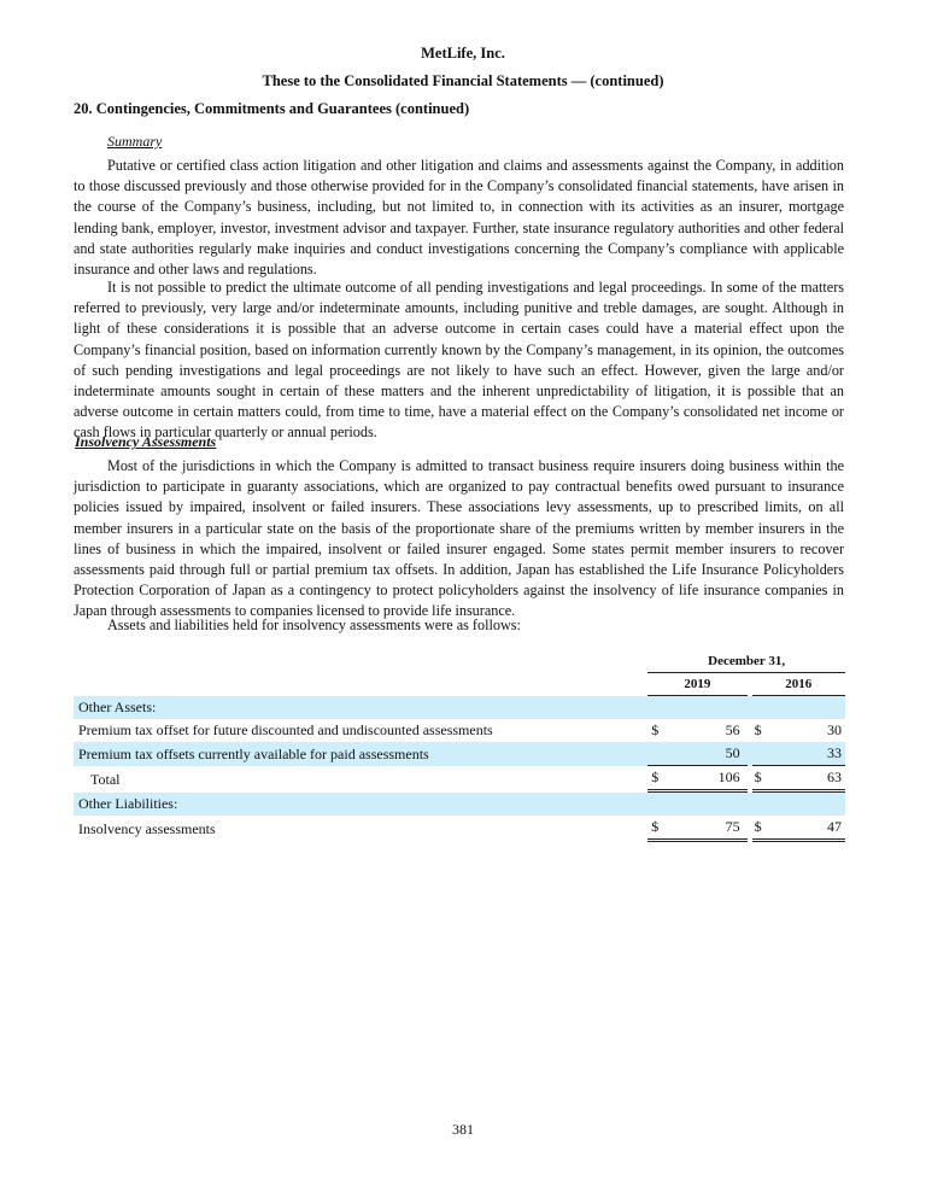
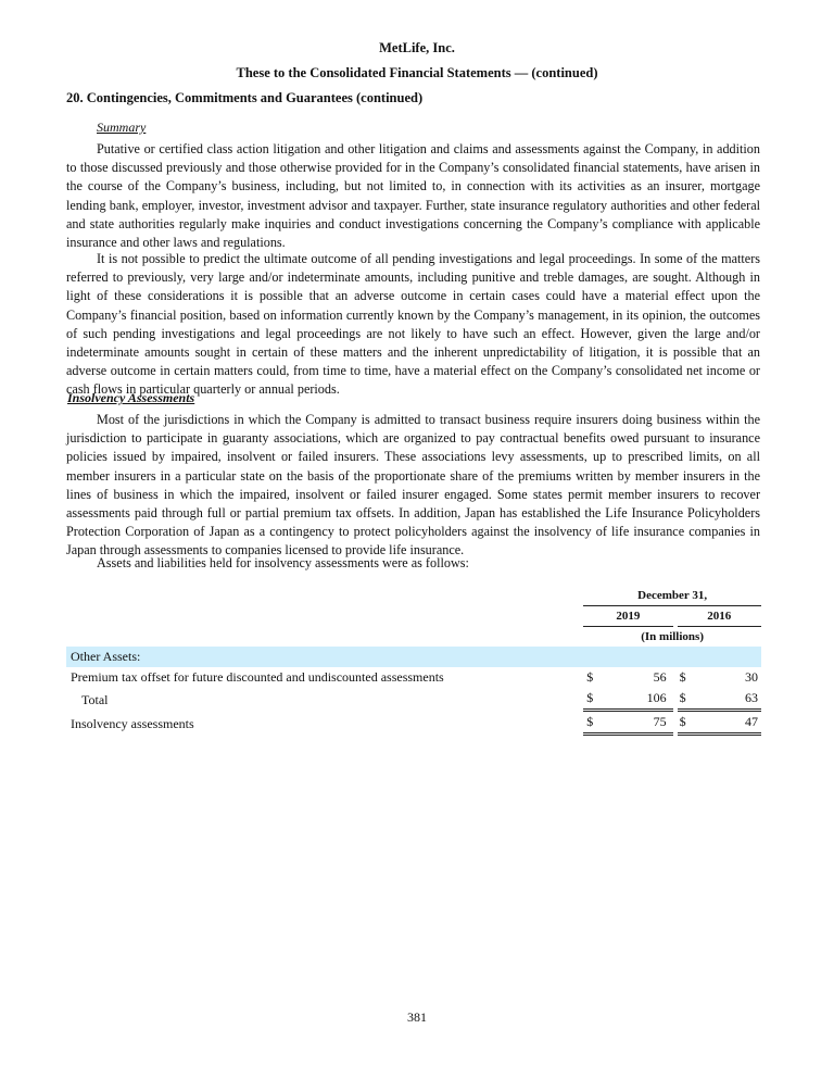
  MetLife, Inc.
  These to the Consolidated Financial Statements — (continued)
  20. Contingencies, Commitments and Guarantees (continued)
  Summary
  Putative or certified class action litigation and other litigation and claims and assessments against the Company, in addition to those discussed previously and those otherwise provided for in the Company’s consolidated financial statements, have arisen in the course of the Company’s business, including, but not limited to, in connection with its activities as an insurer, mortgage lending bank, employer, investor, investment advisor and taxpayer. Further, state insurance regulatory authorities and other federal and state authorities regularly make inquiries and conduct investigations concerning the Company’s compliance with applicable insurance and other laws and regulations.
  It is not possible to predict the ultimate outcome of all pending investigations and legal proceedings. In some of the matters referred to previously, very large and/or indeterminate amounts, including punitive and treble damages, are sought. Although in light of these considerations it is possible that an adverse outcome in certain cases could have a material effect upon the Company’s financial position, based on information currently known by the Company’s management, in its opinion, the outcomes of such pending investigations and legal proceedings are not likely to have such an effect. However, given the large and/or indeterminate amounts sought in certain of these matters and the inherent unpredictability of litigation, it is possible that an adverse outcome in certain matters could, from time to time, have a material effect on the Company’s consolidated net income or cash flows in particular quarterly or annual periods.
  Insolvency Assessments
  Most of the jurisdictions in which the Company is admitted to transact business require insurers doing business within the jurisdiction to participate in guaranty associations, which are organized to pay contractual benefits owed pursuant to insurance policies issued by impaired, insolvent or failed insurers. These associations levy assessments, up to prescribed limits, on all member insurers in a particular state on the basis of the proportionate share of the premiums written by member insurers in the lines of business in which the impaired, insolvent or failed insurer engaged. Some states permit member insurers to recover assessments paid through full or partial premium tax offsets. In addition, Japan has established the Life Insurance Policyholders Protection Corporation of Japan as a contingency to protect policyholders against the insolvency of life insurance companies in Japan through assessments to companies licensed to provide life insurance.
  Assets and liabilities held for insolvency assessments were as follows:
  	December 31,
  	2019		2016
+ 	(In millions)
  Other Assets:
  Premium tax offset for future discounted and undiscounted assessments	$	56		$	30
- Premium tax offsets currently available for paid assessments		50			33
  Total	$	106		$	63
- Other Liabilities:
  Insolvency assessments	$	75		$	47
  381
